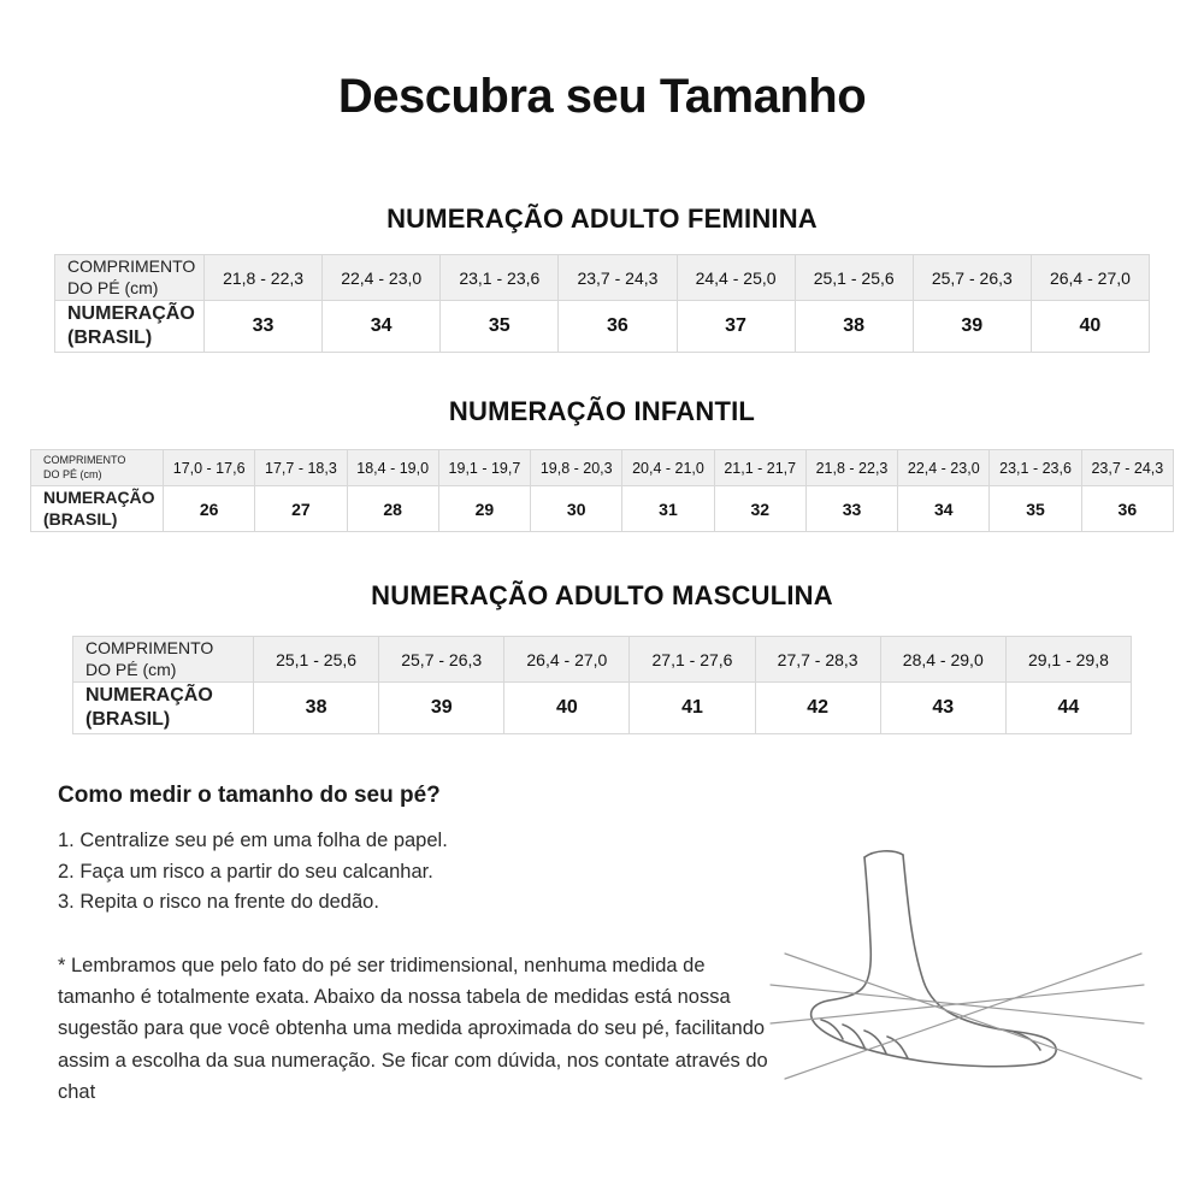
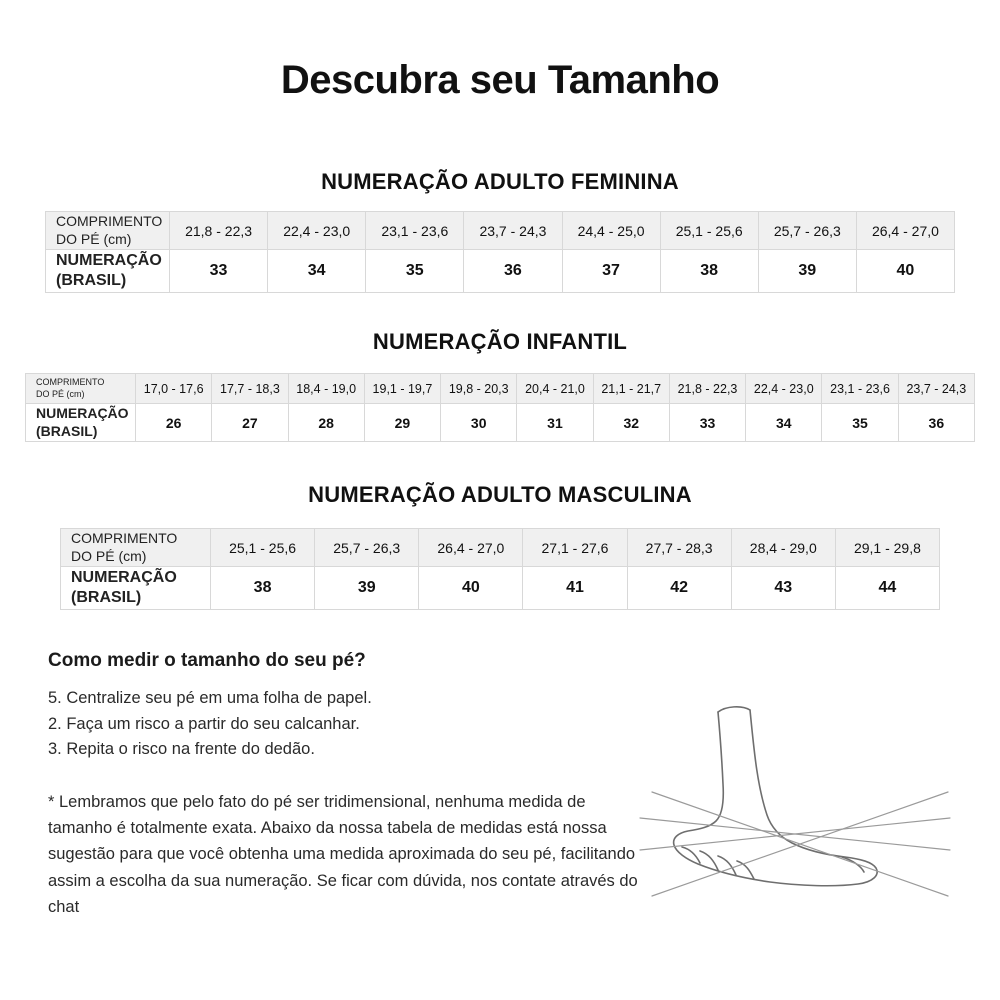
  Descubra seu Tamanho
  NUMERAÇÃO ADULTO FEMININA
  COMPRIMENTO DO PÉ (cm)	21,8 - 22,3	22,4 - 23,0	23,1 - 23,6	23,7 - 24,3	24,4 - 25,0	25,1 - 25,6	25,7 - 26,3	26,4 - 27,0
  NUMERAÇÃO (BRASIL)	33	34	35	36	37	38	39	40
  NUMERAÇÃO INFANTIL
  COMPRIMENTO DO PÉ (cm)	17,0 - 17,6	17,7 - 18,3	18,4 - 19,0	19,1 - 19,7	19,8 - 20,3	20,4 - 21,0	21,1 - 21,7	21,8 - 22,3	22,4 - 23,0	23,1 - 23,6	23,7 - 24,3
  NUMERAÇÃO (BRASIL)	26	27	28	29	30	31	32	33	34	35	36
  NUMERAÇÃO ADULTO MASCULINA
  COMPRIMENTO DO PÉ (cm)	25,1 - 25,6	25,7 - 26,3	26,4 - 27,0	27,1 - 27,6	27,7 - 28,3	28,4 - 29,0	29,1 - 29,8
  NUMERAÇÃO (BRASIL)	38	39	40	41	42	43	44
  Como medir o tamanho do seu pé?
- 1. Centralize seu pé em uma folha de papel.
+ 5. Centralize seu pé em uma folha de papel.
  2. Faça um risco a partir do seu calcanhar.
  3. Repita o risco na frente do dedão.
  * Lembramos que pelo fato do pé ser tridimensional, nenhuma medida de tamanho é totalmente exata. Abaixo da nossa tabela de medidas está nossa sugestão para que você obtenha uma medida aproximada do seu pé, facilitando assim a escolha da sua numeração. Se ficar com dúvida, nos contate através do chat
